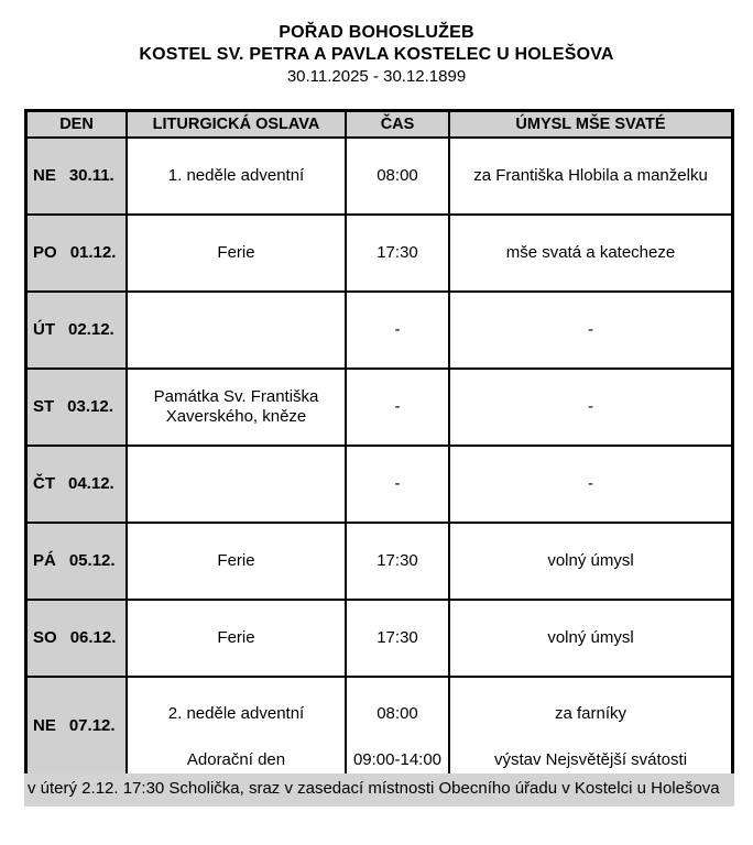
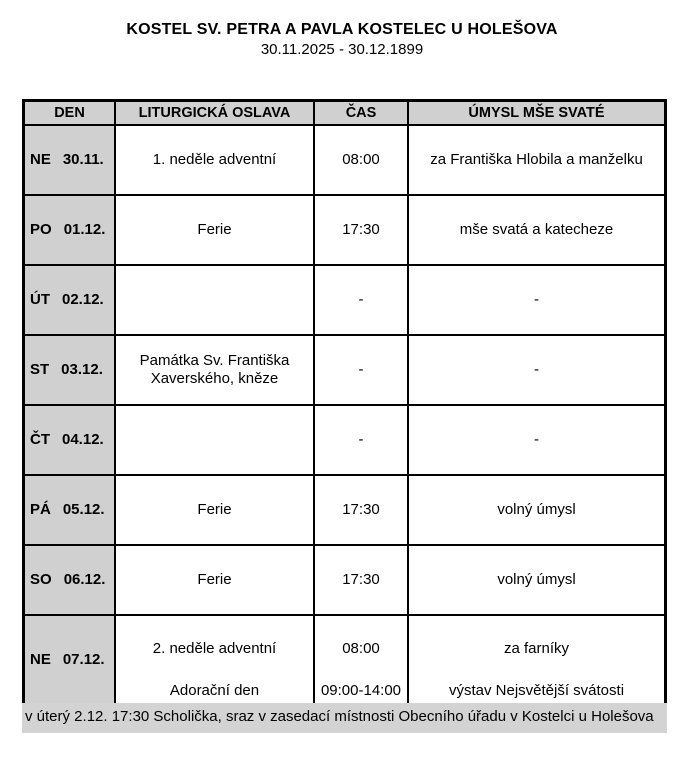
- POŘAD BOHOSLUŽEB
  KOSTEL SV. PETRA A PAVLA KOSTELEC U HOLEŠOVA
  30.11.2025 - 30.12.1899
  DEN
  LITURGICKÁ OSLAVA
  ČAS
  ÚMYSL MŠE SVATÉ
  NE
  30.11.
  1. neděle adventní
  08:00
  za Františka Hlobila a manželku
  PO
  01.12.
  Ferie
  17:30
  mše svatá a katecheze
  ÚT
  02.12.
  -
  -
  ST
  03.12.
  Památka Sv. Františka Xaverského, kněze
  -
  -
  ČT
  04.12.
  -
  -
  PÁ
  05.12.
  Ferie
  17:30
  volný úmysl
  SO
  06.12.
  Ferie
  17:30
  volný úmysl
  NE
  07.12.
  2. neděle adventní
  Adorační den
  08:00
  09:00-14:00
  za farníky
  výstav Nejsvětější svátosti
  v úterý 2.12. 17:30 Scholička, sraz v zasedací místnosti Obecního úřadu v Kostelci u Holešova
